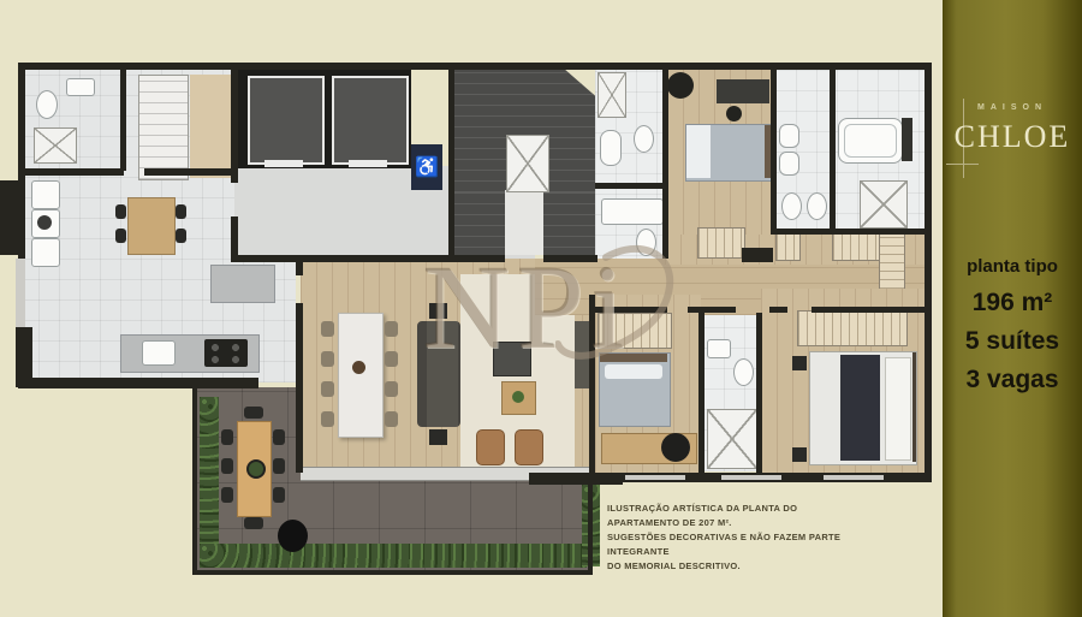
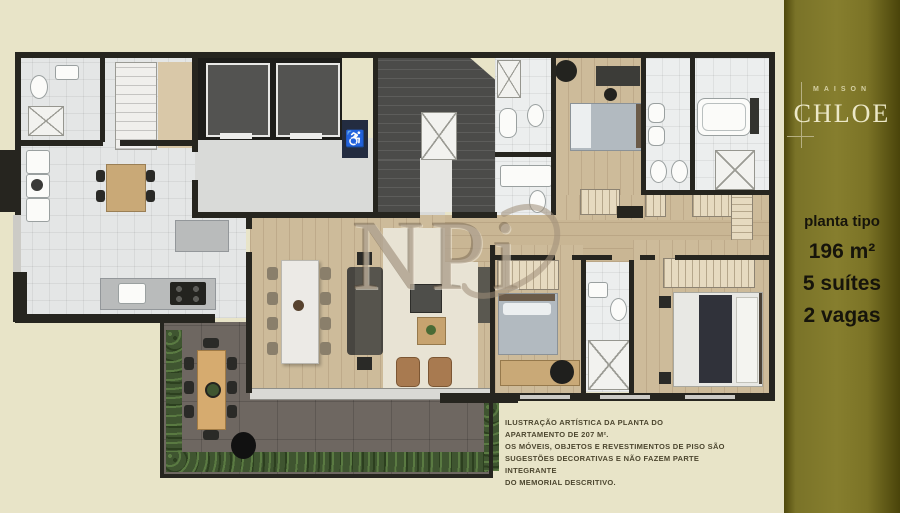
  ♿
  NPi
  ILUSTRAÇÃO ARTÍSTICA DA PLANTA DO APARTAMENTO DE 207 M².
+ OS MÓVEIS, OBJETOS E REVESTIMENTOS DE PISO SÃO
  SUGESTÕES DECORATIVAS E NÃO FAZEM PARTE INTEGRANTE
  DO MEMORIAL DESCRITIVO.
  CHLOE
  planta tipo
  196 m²
  5 suítes
- 3 vagas
+ 2 vagas
